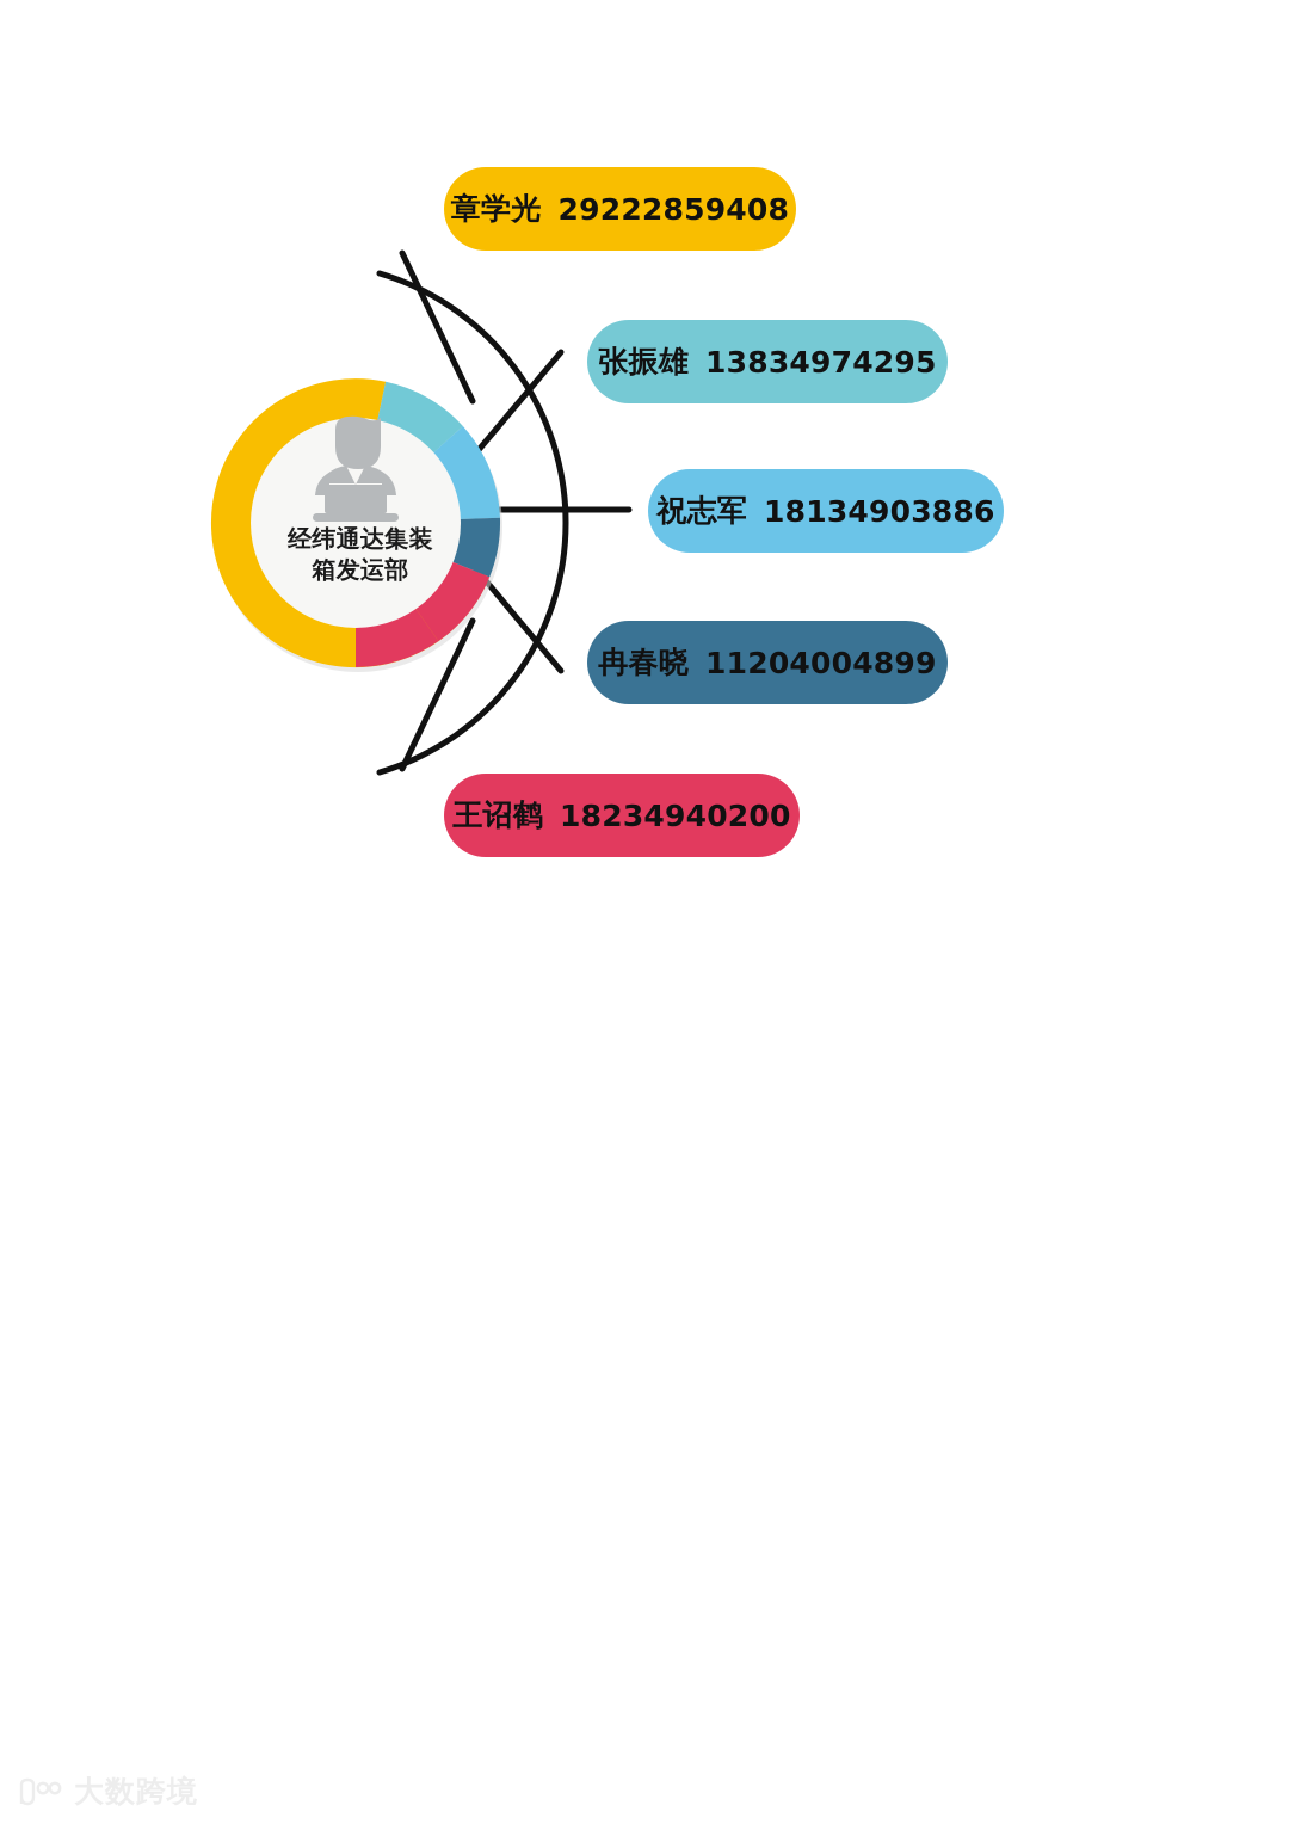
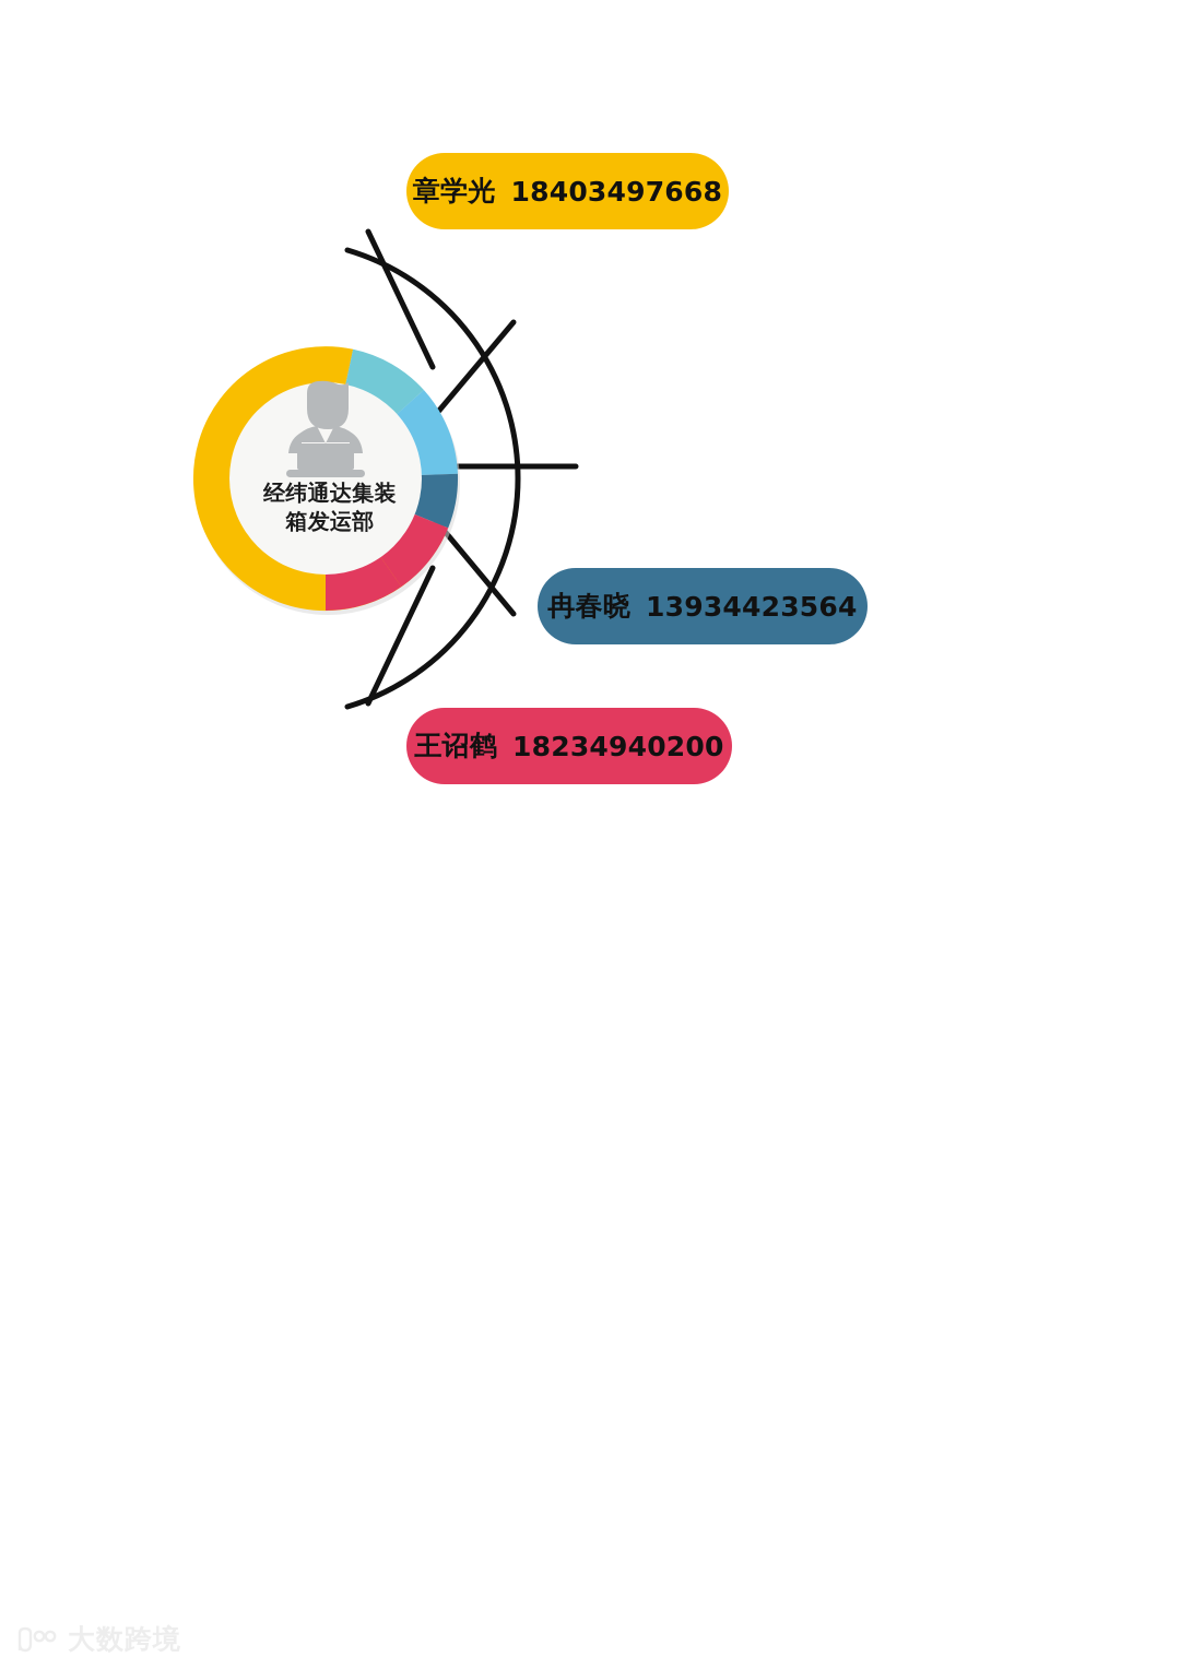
  经纬通达集装
  箱发运部
  章学光
- 29222859408
+ 18403497668
- 张振雄
- 13834974295
- 祝志军
- 18134903886
  冉春晓
- 11204004899
+ 13934423564
  王诏鹤
  18234940200
